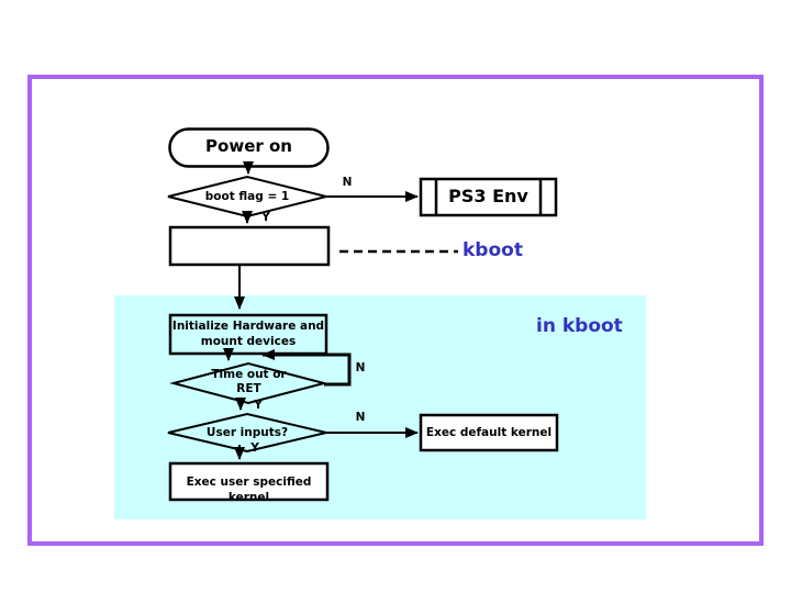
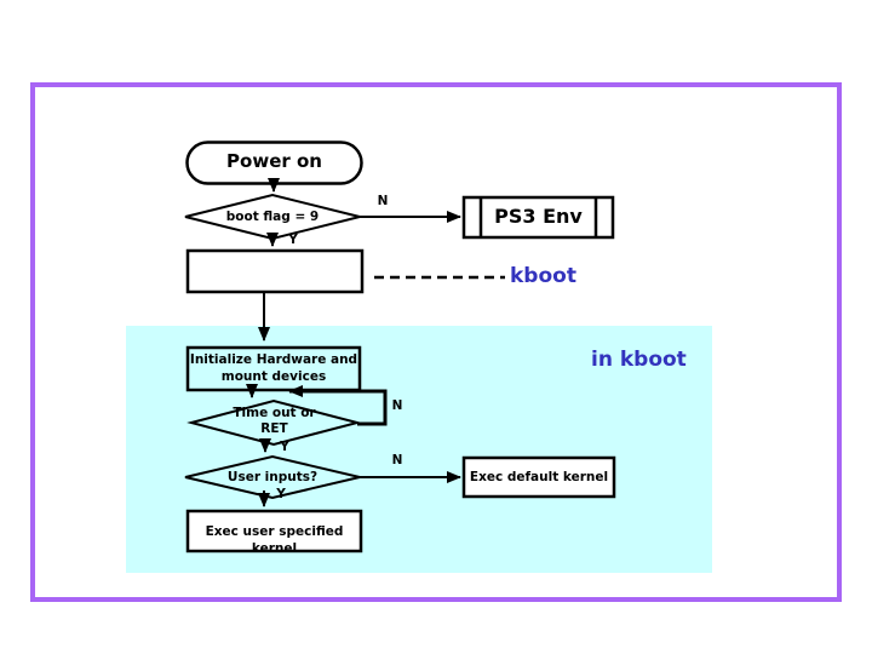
  Power on
- boot flag = 1
+ boot flag = 9
  PS3 Env
  kboot
  Initialize Hardware and
  mount devices
  in kboot
  Time out or
  RET
  User inputs?
  Exec default kernel
  Exec user specified kernel
  N
  Y
  N
  Y
  N
  Y
